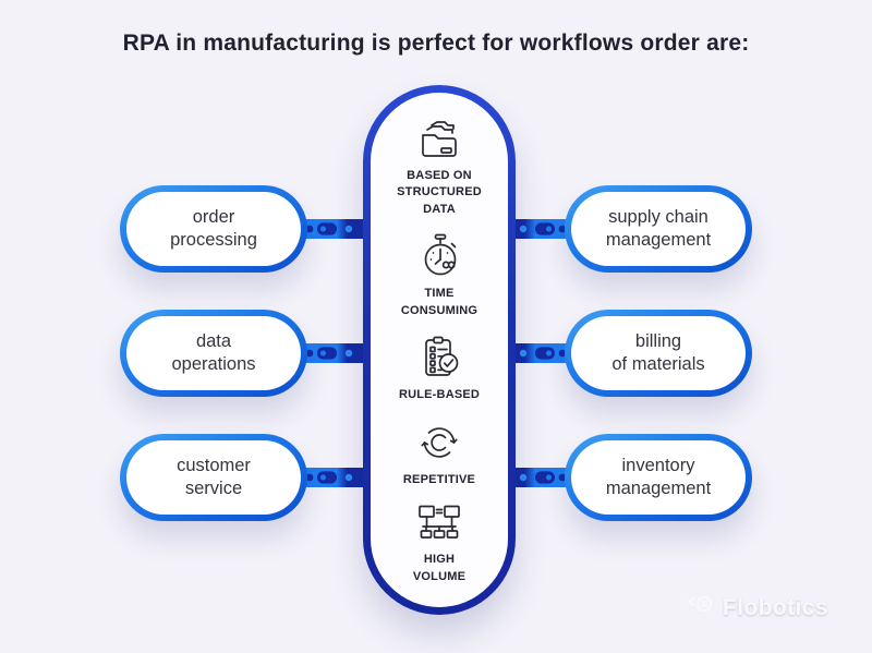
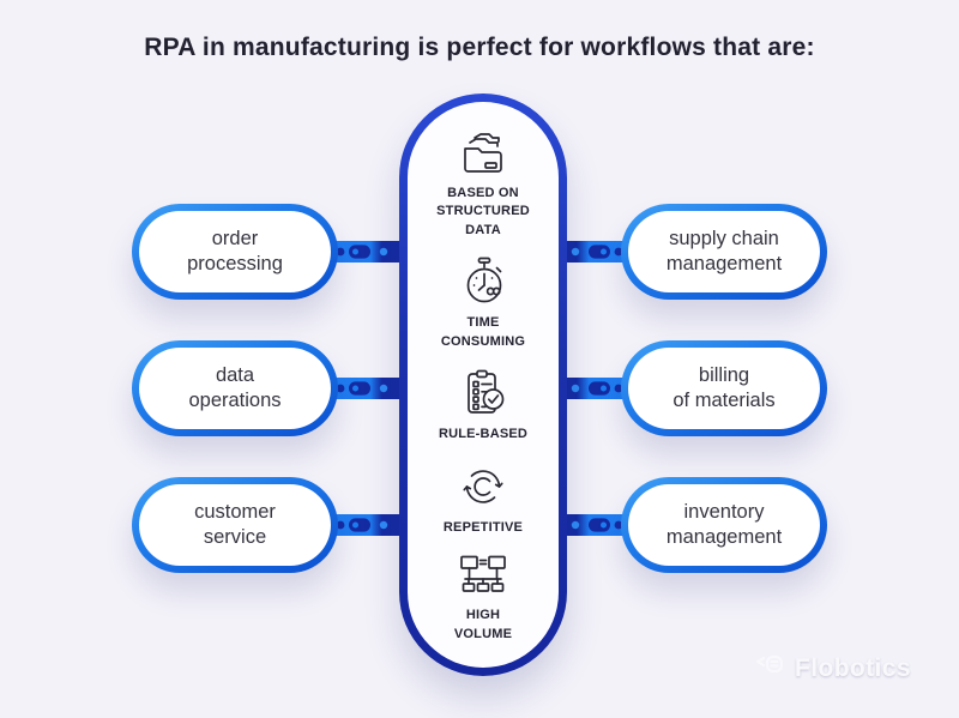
- RPA in manufacturing is perfect for workflows order are:
+ RPA in manufacturing is perfect for workflows that are:
  order
  processing
  data
  operations
  customer
  service
  supply chain
  management
  billing
  of materials
  inventory
  management
  BASED ON
  STRUCTURED
  DATA
  TIME
  CONSUMING
  RULE-BASED
  REPETITIVE
  HIGH
  VOLUME
  Flobotics
